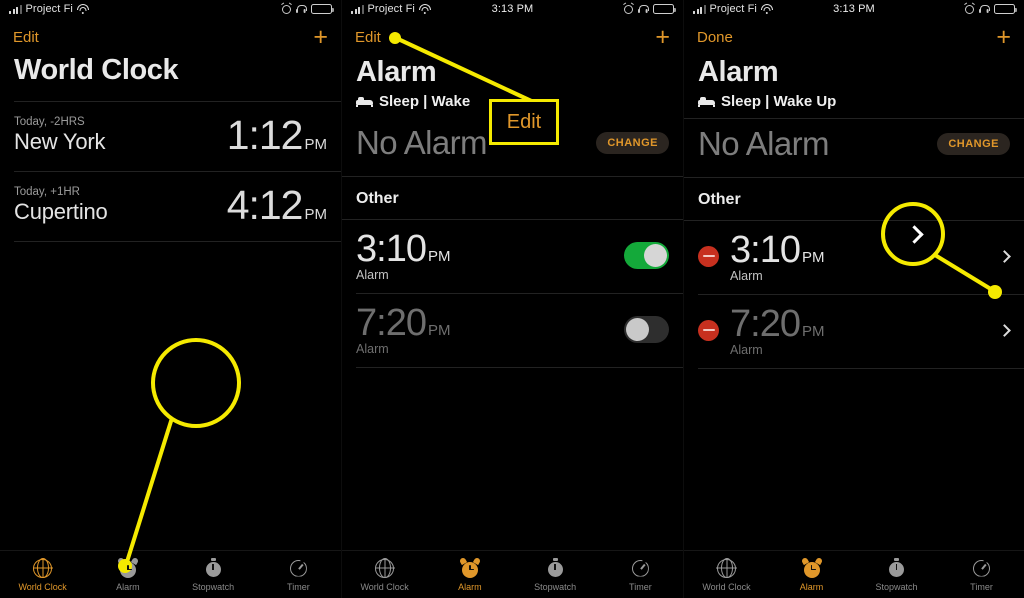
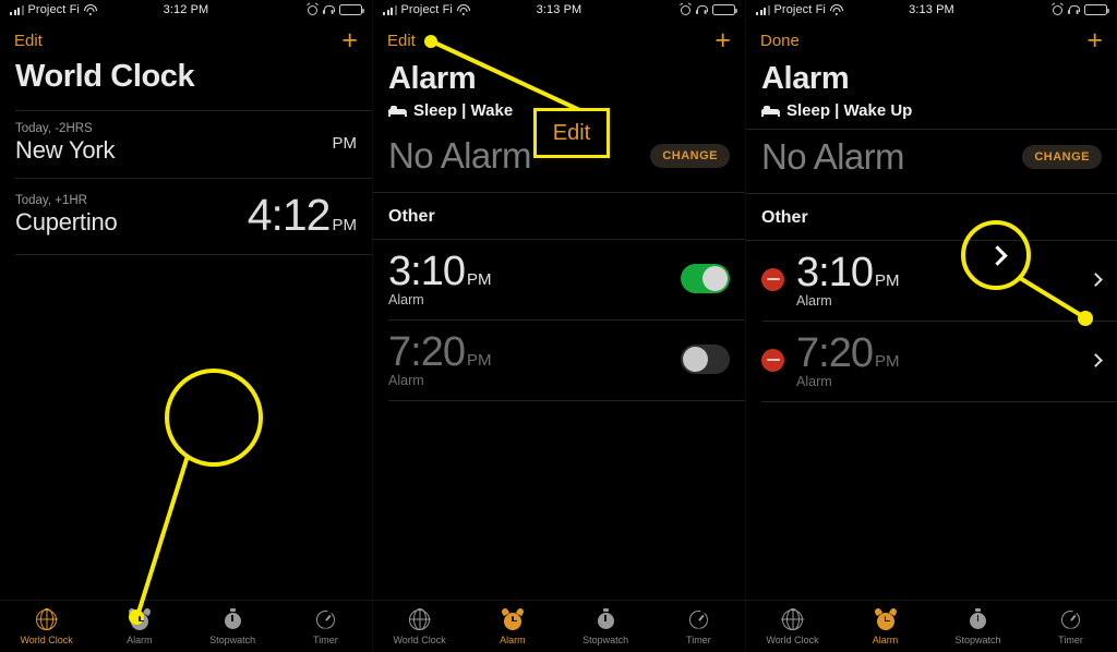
  Project Fi
+ 3:12 PM
  Edit
  +
  World Clock
  Today, -2HRS
  New York
- 1:12
  PM
  Today, +1HR
  Cupertino
  4:12
  PM
  World Clock
  Alarm
  Stopwatch
  Timer
  Project Fi
  3:13 PM
  Edit
  +
  Alarm
  Sleep | Wake
  No Alarm
  CHANGE
  Other
  3:10
  PM
  Alarm
  7:20
  PM
  Alarm
  World Clock
  Alarm
  Stopwatch
  Timer
  Project Fi
  3:13 PM
  Done
  +
  Alarm
  Sleep | Wake Up
  No Alarm
  CHANGE
  Other
  3:10
  PM
  Alarm
  7:20
  PM
  Alarm
  World Clock
  Alarm
  Stopwatch
  Timer
  Edit
